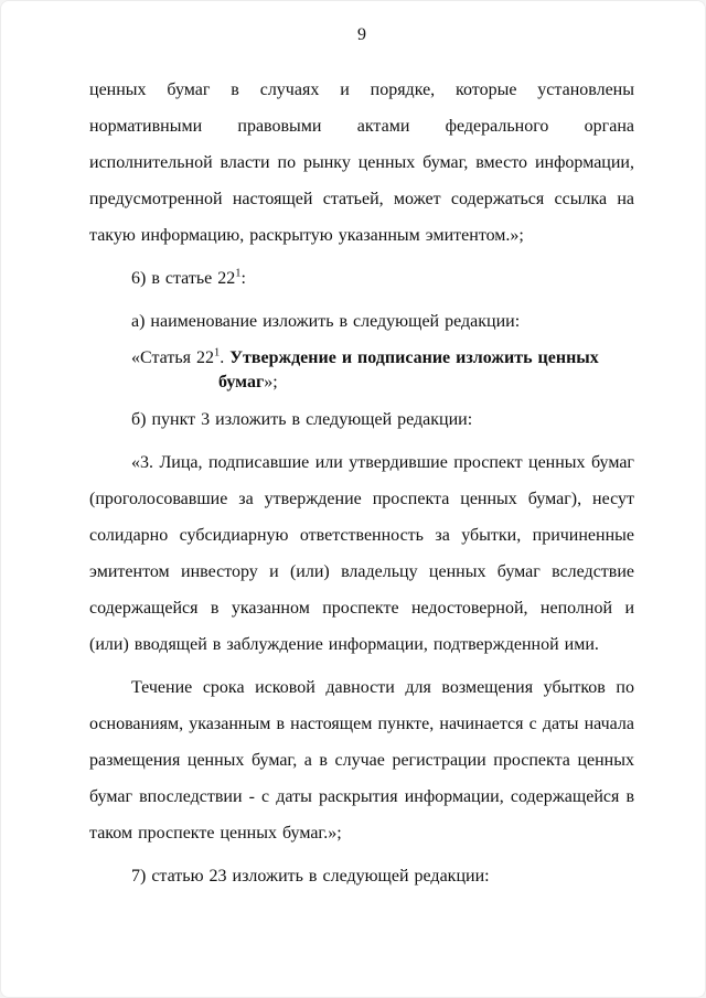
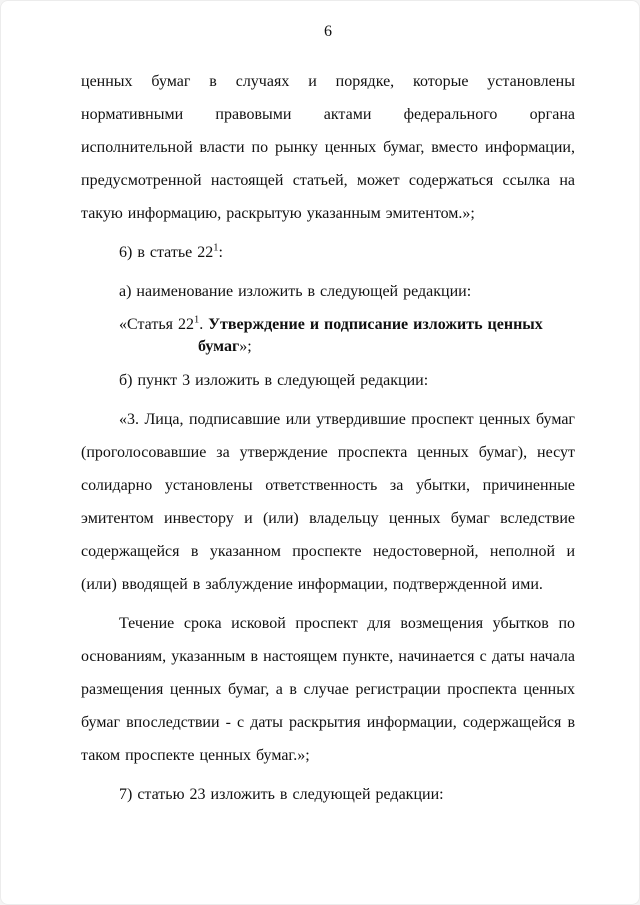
- 9
+ 6
  ценных бумаг в случаях и порядке, которые установлены нормативными правовыми актами федерального органа исполнительной власти по рынку ценных бумаг, вместо информации, предусмотренной настоящей статьей, может содержаться ссылка на такую информацию, раскрытую указанным эмитентом.»;
  6) в статье 221:
  а) наименование изложить в следующей редакции:
  «Статья 221. Утверждение и подписание изложить ценных бумаг»;
  б) пункт 3 изложить в следующей редакции:
- «3. Лица, подписавшие или утвердившие проспект ценных бумаг (проголосовавшие за утверждение проспекта ценных бумаг), несут солидарно субсидиарную ответственность за убытки, причиненные эмитентом инвестору и (или) владельцу ценных бумаг вследствие содержащейся в указанном проспекте недостоверной, неполной и (или) вводящей в заблуждение информации, подтвержденной ими.
+ «3. Лица, подписавшие или утвердившие проспект ценных бумаг (проголосовавшие за утверждение проспекта ценных бумаг), несут солидарно установлены ответственность за убытки, причиненные эмитентом инвестору и (или) владельцу ценных бумаг вследствие содержащейся в указанном проспекте недостоверной, неполной и (или) вводящей в заблуждение информации, подтвержденной ими.
- Течение срока исковой давности для возмещения убытков по основаниям, указанным в настоящем пункте, начинается с даты начала размещения ценных бумаг, а в случае регистрации проспекта ценных бумаг впоследствии - с даты раскрытия информации, содержащейся в таком проспекте ценных бумаг.»;
+ Течение срока исковой проспект для возмещения убытков по основаниям, указанным в настоящем пункте, начинается с даты начала размещения ценных бумаг, а в случае регистрации проспекта ценных бумаг впоследствии - с даты раскрытия информации, содержащейся в таком проспекте ценных бумаг.»;
  7) статью 23 изложить в следующей редакции:
